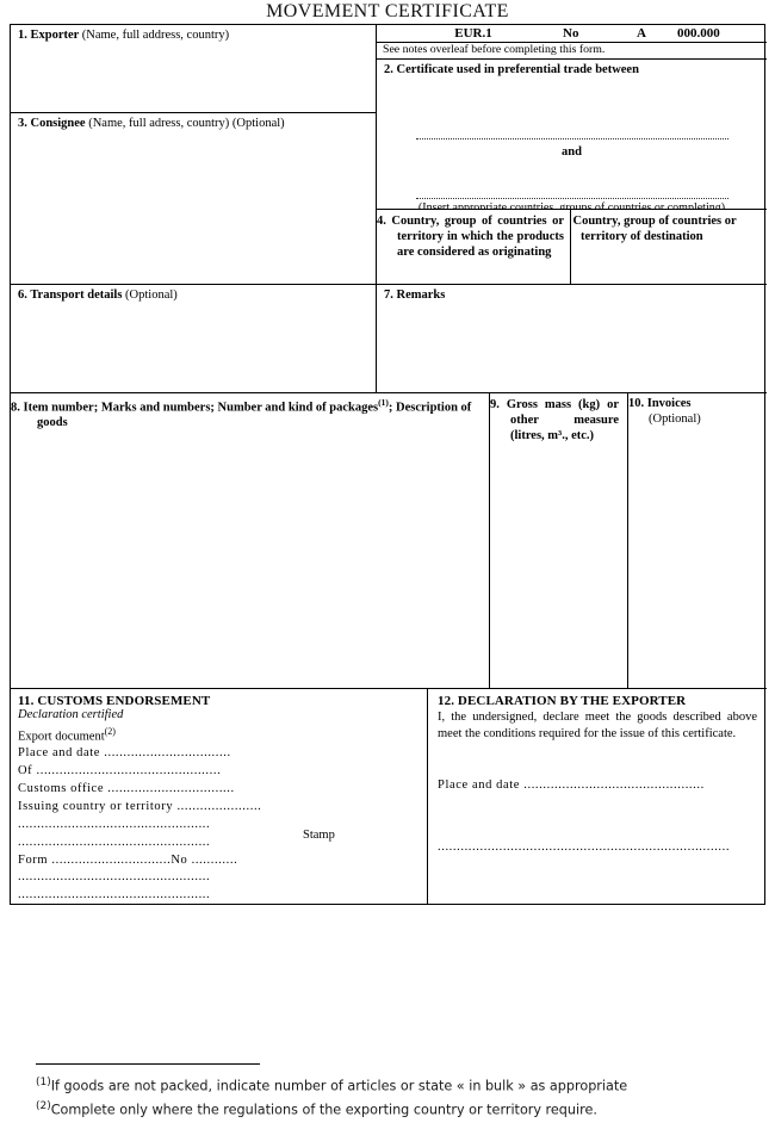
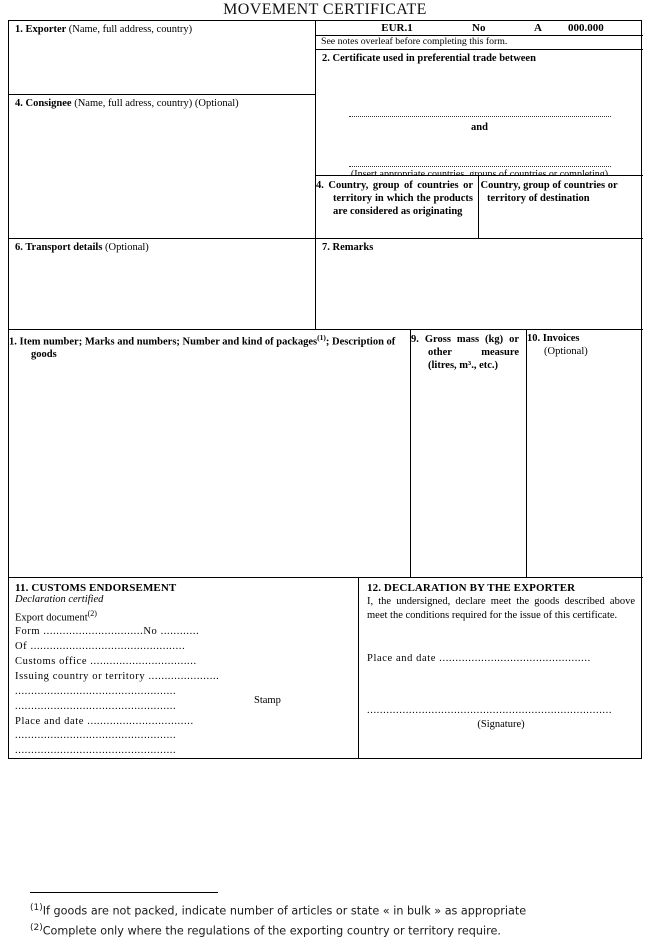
  MOVEMENT CERTIFICATE
  1. Exporter (Name, full address, country)
- 3. Consignee (Name, full adress, country) (Optional)
+ 4. Consignee (Name, full adress, country) (Optional)
  6. Transport details (Optional)
  EUR.1
  No
  A
  000.000
  See notes overleaf before completing this form.
  2. Certificate used in preferential trade between
  and
  (Insert appropriate countries, groups of countries or completing)
  4. Country, group of countries or territory in which the products are considered as originating
  Country, group of countries or territory of destination
  7. Remarks
- 8. Item number; Marks and numbers; Number and kind of packages(1); Description of goods
+ 1. Item number; Marks and numbers; Number and kind of packages(1); Description of goods
  9. Gross mass (kg) or other measure (litres, m³., etc.)
  10. Invoices
  (Optional)
  11. CUSTOMS ENDORSEMENT
  Declaration certified
  Export document(2)
- Place and date .................................
+ Form ...............................No ............
  Of ................................................
  Customs office .................................
  Issuing country or territory ......................
  ..................................................
  ..................................................
- Form ...............................No ............
+ Place and date .................................
  ..................................................
  ..................................................
  Stamp
  12. DECLARATION BY THE EXPORTER
  I, the undersigned, declare meet the goods described above meet the conditions required for the issue of this certificate.
  Place and date ...............................................
  ............................................................................
+ (Signature)
  (1)If goods are not packed, indicate number of articles or state « in bulk » as appropriate
  (2)Complete only where the regulations of the exporting country or territory require.
